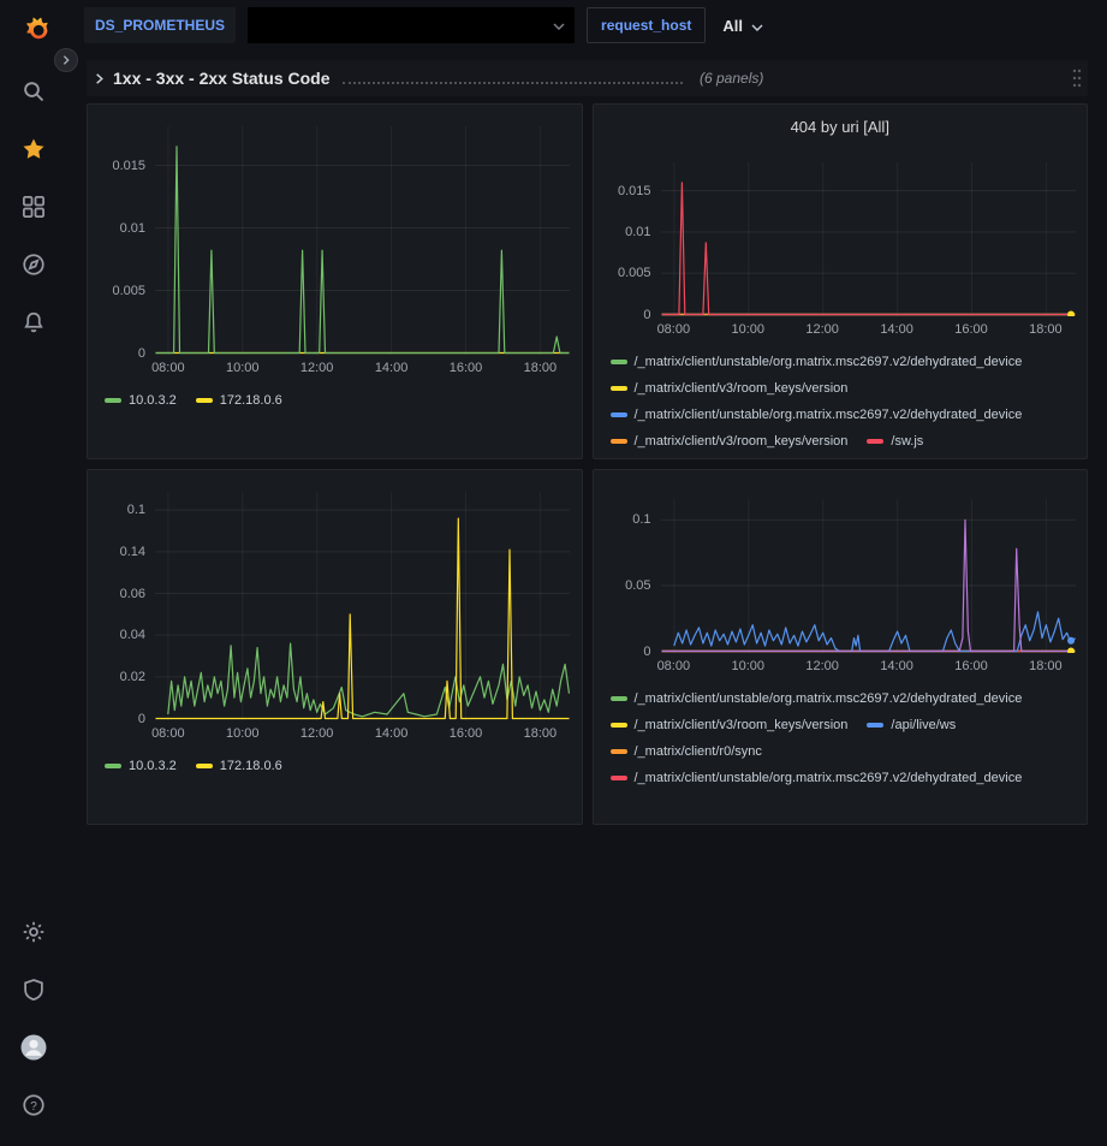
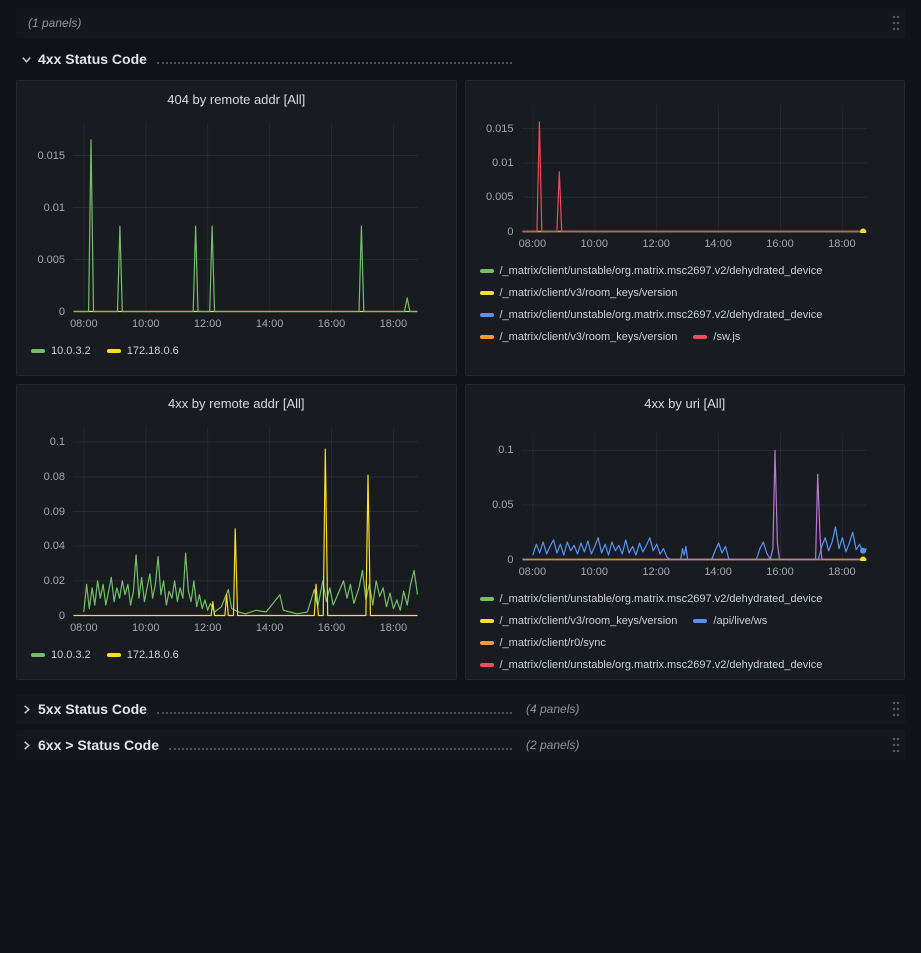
- ?
- DS_PROMETHEUS
- request_host
- All
- 1xx - 3xx - 2xx Status Code
- (6 panels)
+ (1 panels)
+ 4xx Status Code
+ 404 by remote addr [All]
  0
  0.005
  0.01
  0.015
  08:00
  10:00
  12:00
  14:00
  16:00
  18:00
  10.0.3.2
  172.18.0.6
- 404 by uri [All]
  0
  0.005
  0.01
  0.015
  08:00
  10:00
  12:00
  14:00
  16:00
  18:00
  /_matrix/client/unstable/org.matrix.msc2697.v2/dehydrated_device
  /_matrix/client/v3/room_keys/version
  /_matrix/client/unstable/org.matrix.msc2697.v2/dehydrated_device
  /_matrix/client/v3/room_keys/version
  /sw.js
+ 4xx by remote addr [All]
  0
  0.02
  0.04
- 0.06
+ 0.09
- 0.14
+ 0.08
  0.1
  08:00
  10:00
  12:00
  14:00
  16:00
  18:00
  10.0.3.2
  172.18.0.6
+ 4xx by uri [All]
  0
  0.05
  0.1
  08:00
  10:00
  12:00
  14:00
  16:00
  18:00
  /_matrix/client/unstable/org.matrix.msc2697.v2/dehydrated_device
  /_matrix/client/v3/room_keys/version
  /api/live/ws
  /_matrix/client/r0/sync
  /_matrix/client/unstable/org.matrix.msc2697.v2/dehydrated_device
+ 5xx Status Code
+ (4 panels)
+ 6xx > Status Code
+ (2 panels)
